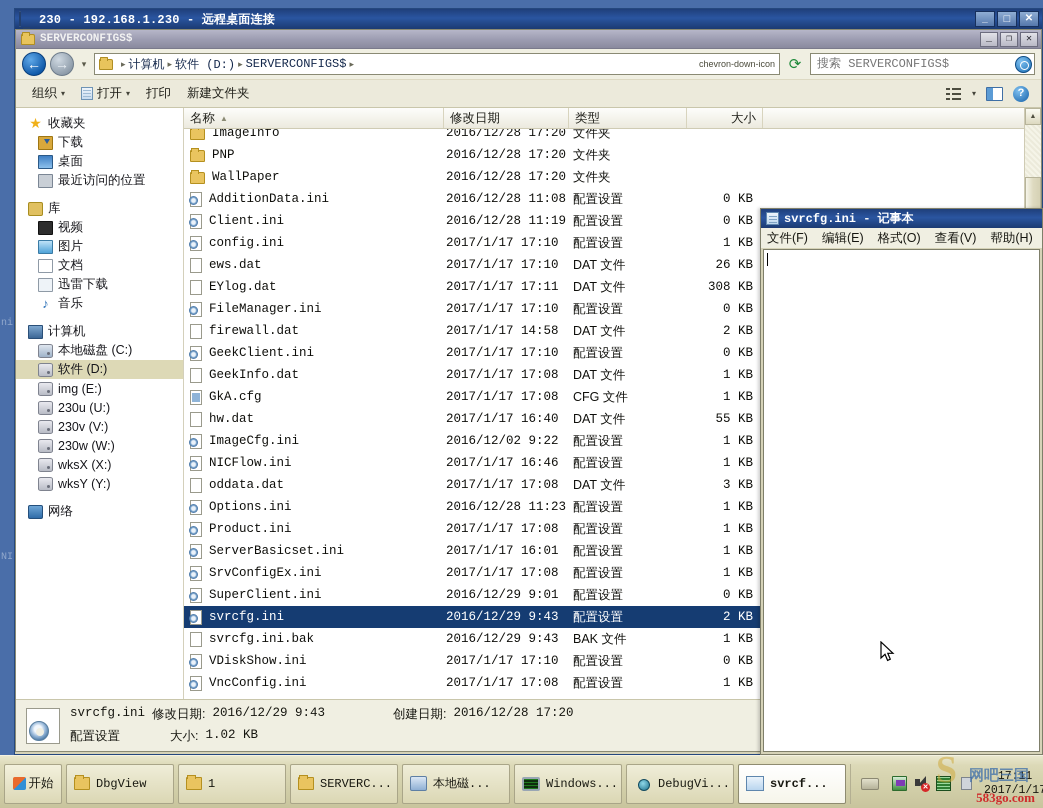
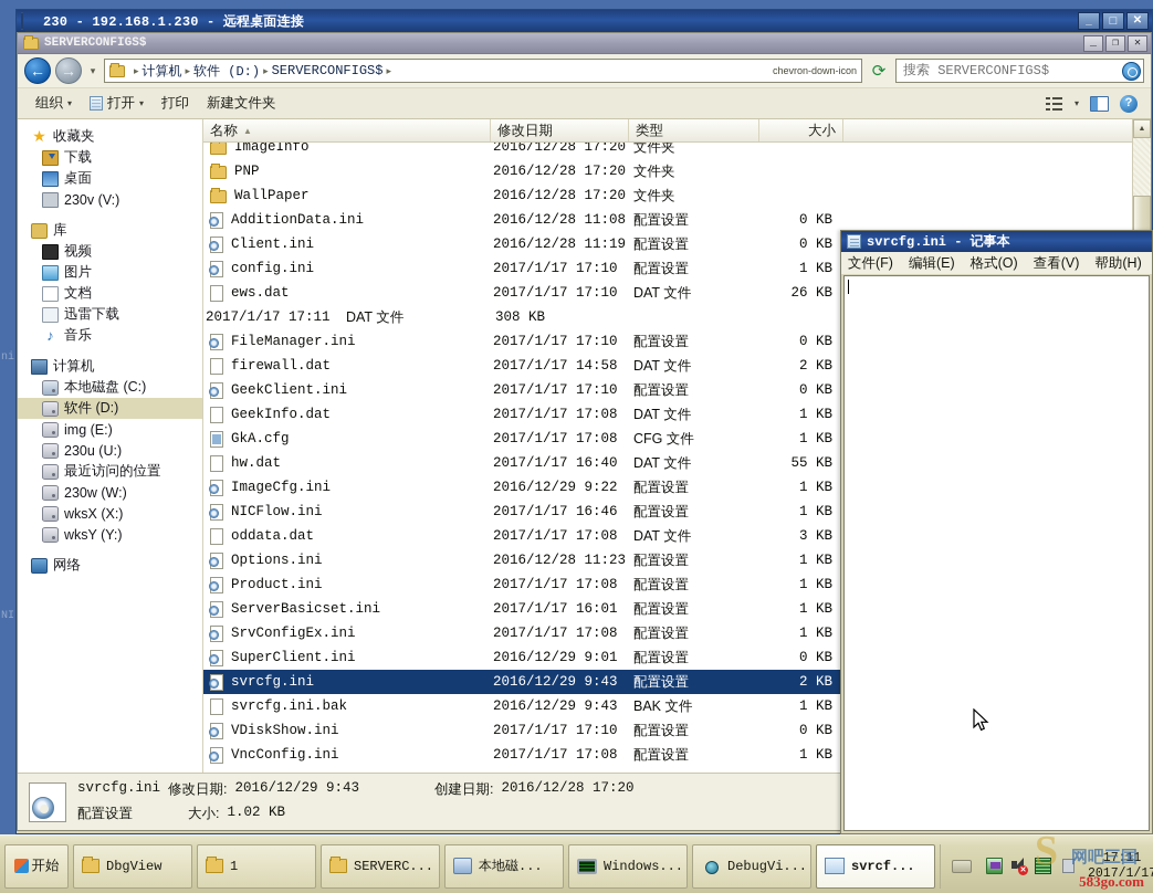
  ni
  NI
  230 - 192.168.1.230 - 远程桌面连接
  _
  □
  ✕
  SERVERCONFIGS$
  _
  ❐
  ✕
  ←
  →
  ▾
  ▸
  计算机
  ▸
  软件 (D:)
  ▸
  SERVERCONFIGS$
  ▸
  chevron-down-icon
  ⟳
  搜索 SERVERCONFIGS$
  组织
  ▾
  打开
  ▾
  打印
  新建文件夹
  ▾
  ?
  ★
  收藏夹
  下载
  桌面
- 最近访问的位置
+ 230v (V:)
  库
  视频
  图片
  文档
  迅雷下载
  ♪
  音乐
  计算机
  本地磁盘 (C:)
  软件 (D:)
  img (E:)
  230u (U:)
- 230v (V:)
+ 最近访问的位置
  230w (W:)
  wksX (X:)
  wksY (Y:)
  网络
  名称
  ▲
  修改日期
  类型
  大小
  ImageInfo
  2016/12/28 17:20
  文件夹
  PNP
  2016/12/28 17:20
  文件夹
  WallPaper
  2016/12/28 17:20
  文件夹
  AdditionData.ini
  2016/12/28 11:08
  配置设置
  0 KB
  Client.ini
  2016/12/28 11:19
  配置设置
  0 KB
  config.ini
  2017/1/17 17:10
  配置设置
  1 KB
  ews.dat
  2017/1/17 17:10
  DAT 文件
  26 KB
- EYlog.dat
  2017/1/17 17:11
  DAT 文件
  308 KB
  FileManager.ini
  2017/1/17 17:10
  配置设置
  0 KB
  firewall.dat
  2017/1/17 14:58
  DAT 文件
  2 KB
  GeekClient.ini
  2017/1/17 17:10
  配置设置
  0 KB
  GeekInfo.dat
  2017/1/17 17:08
  DAT 文件
  1 KB
  GkA.cfg
  2017/1/17 17:08
  CFG 文件
  1 KB
  hw.dat
  2017/1/17 16:40
  DAT 文件
  55 KB
  ImageCfg.ini
- 2016/12/02 9:22
+ 2016/12/29 9:22
  配置设置
  1 KB
  NICFlow.ini
  2017/1/17 16:46
  配置设置
  1 KB
  oddata.dat
  2017/1/17 17:08
  DAT 文件
  3 KB
  Options.ini
  2016/12/28 11:23
  配置设置
  1 KB
  Product.ini
  2017/1/17 17:08
  配置设置
  1 KB
  ServerBasicset.ini
  2017/1/17 16:01
  配置设置
  1 KB
  SrvConfigEx.ini
  2017/1/17 17:08
  配置设置
  1 KB
  SuperClient.ini
  2016/12/29 9:01
  配置设置
  0 KB
  svrcfg.ini
  2016/12/29 9:43
  配置设置
  2 KB
  svrcfg.ini.bak
  2016/12/29 9:43
  BAK 文件
  1 KB
  VDiskShow.ini
  2017/1/17 17:10
  配置设置
  0 KB
  VncConfig.ini
  2017/1/17 17:08
  配置设置
  1 KB
  svrcfg.ini
  修改日期:
  2016/12/29 9:43
  创建日期:
  2016/12/28 17:20
  配置设置
  大小:
  1.02 KB
  svrcfg.ini - 记事本
  文件(F)
  编辑(E)
  格式(O)
  查看(V)
  帮助(H)
  开始
  DbgView
  1
  SERVERC...
  本地磁...
  Windows...
  DebugVi...
  svrcf...
  17:11
  2017/1/1
  S
  网吧三国
  583go.com
